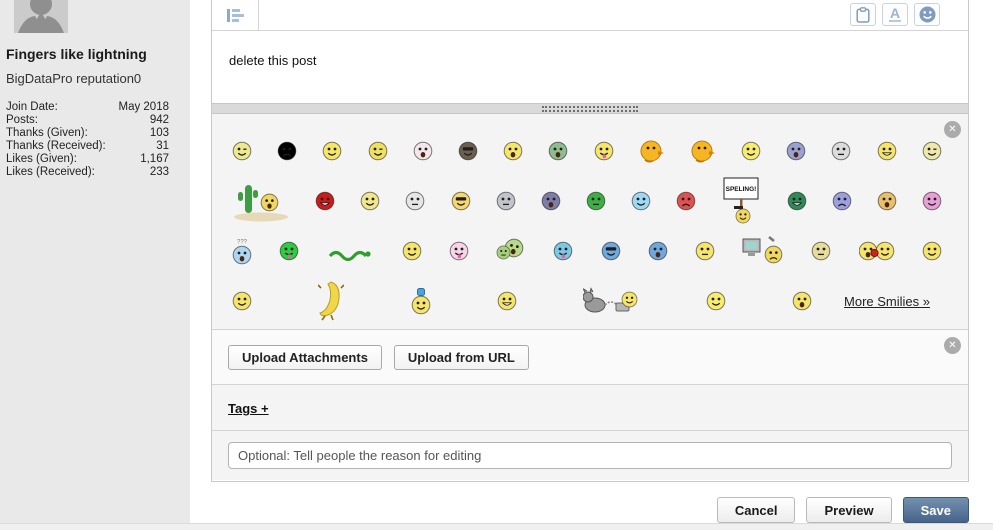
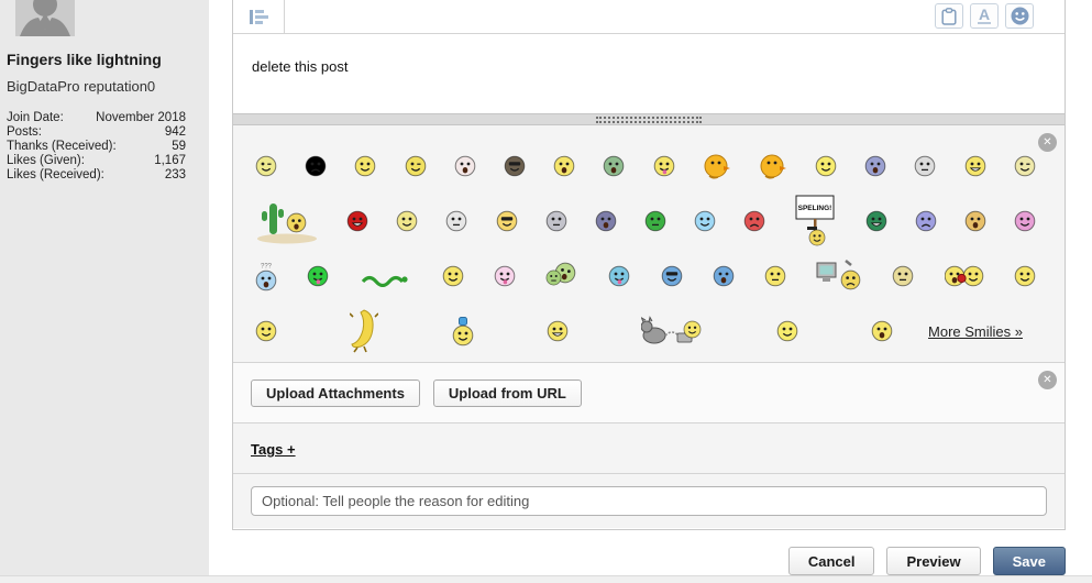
  Fingers like lightning
  BigDataPro reputation0
  Join Date:
- May 2018
+ November 2018
  Posts:
  942
- Thanks (Given):
- 103
  Thanks (Received):
- 31
+ 59
  Likes (Given):
  1,167
  Likes (Received):
  233
  A
  delete this post
  ✕
  More Smilies »
  ✕
  Upload Attachments
  Upload from URL
  Tags +
  Optional: Tell people the reason for editing
  Cancel
  Preview
  Save
